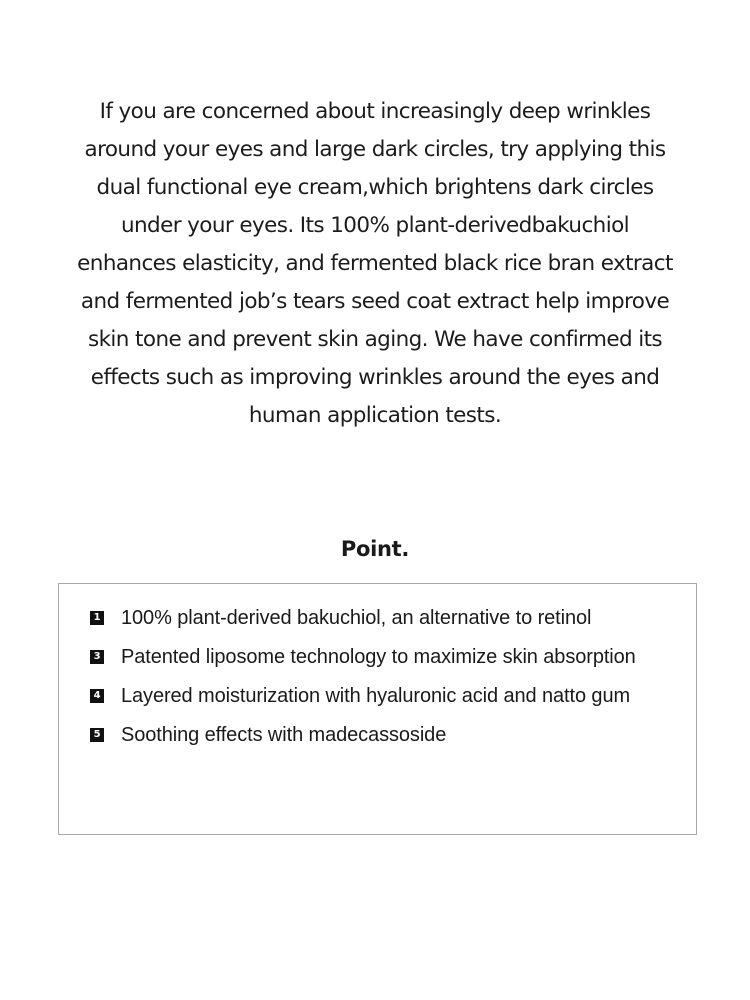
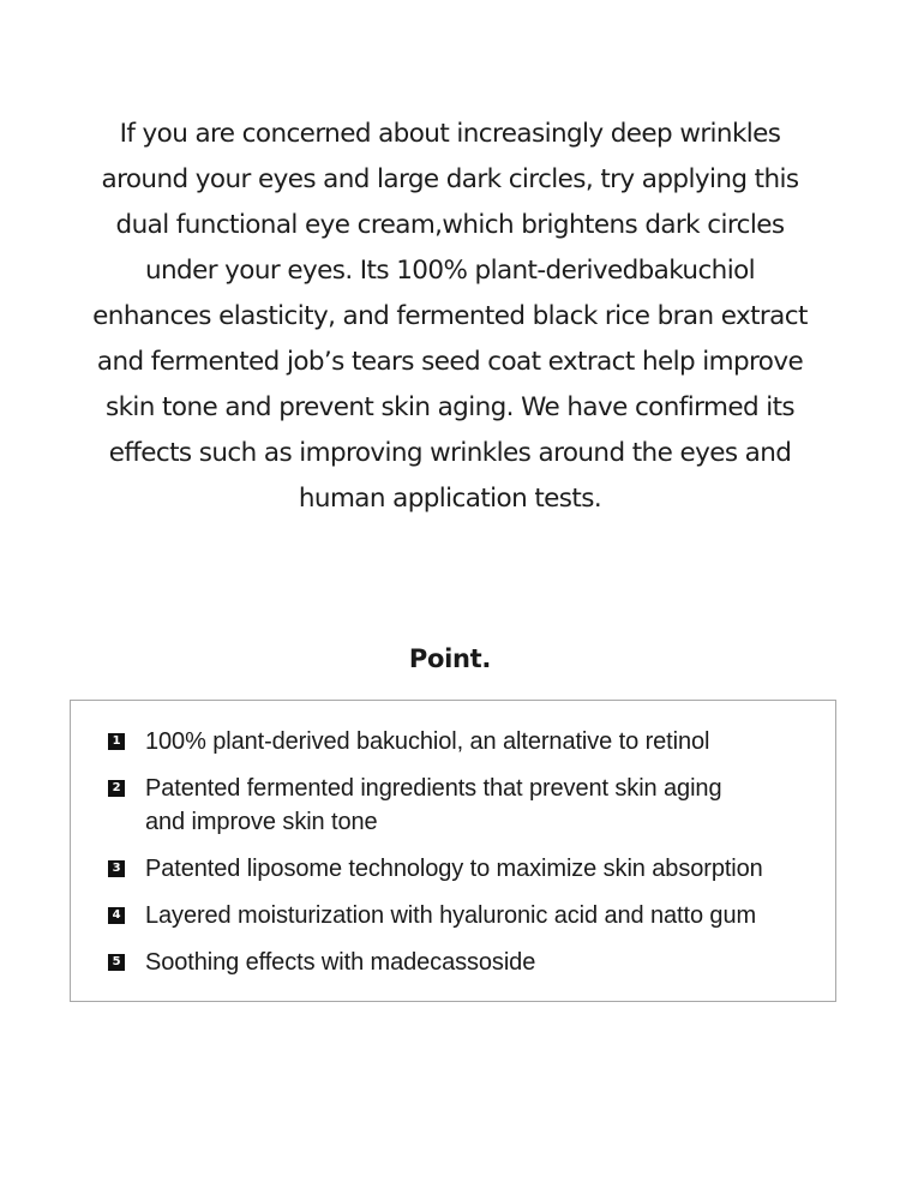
  If you are concerned about increasingly deep wrinkles
  around your eyes and large dark circles, try applying this
  dual functional eye cream,which brightens dark circles
  under your eyes. Its 100% plant-derivedbakuchiol
  enhances elasticity, and fermented black rice bran extract
  and fermented job’s tears seed coat extract help improve
  skin tone and prevent skin aging. We have confirmed its
  effects such as improving wrinkles around the eyes and
  human application tests.
  Point.
  1
  100% plant-derived bakuchiol, an alternative to retinol
+ 2
+ Patented fermented ingredients that prevent skin aging
+ and improve skin tone
  3
  Patented liposome technology to maximize skin absorption
  4
  Layered moisturization with hyaluronic acid and natto gum
  5
  Soothing effects with madecassoside
